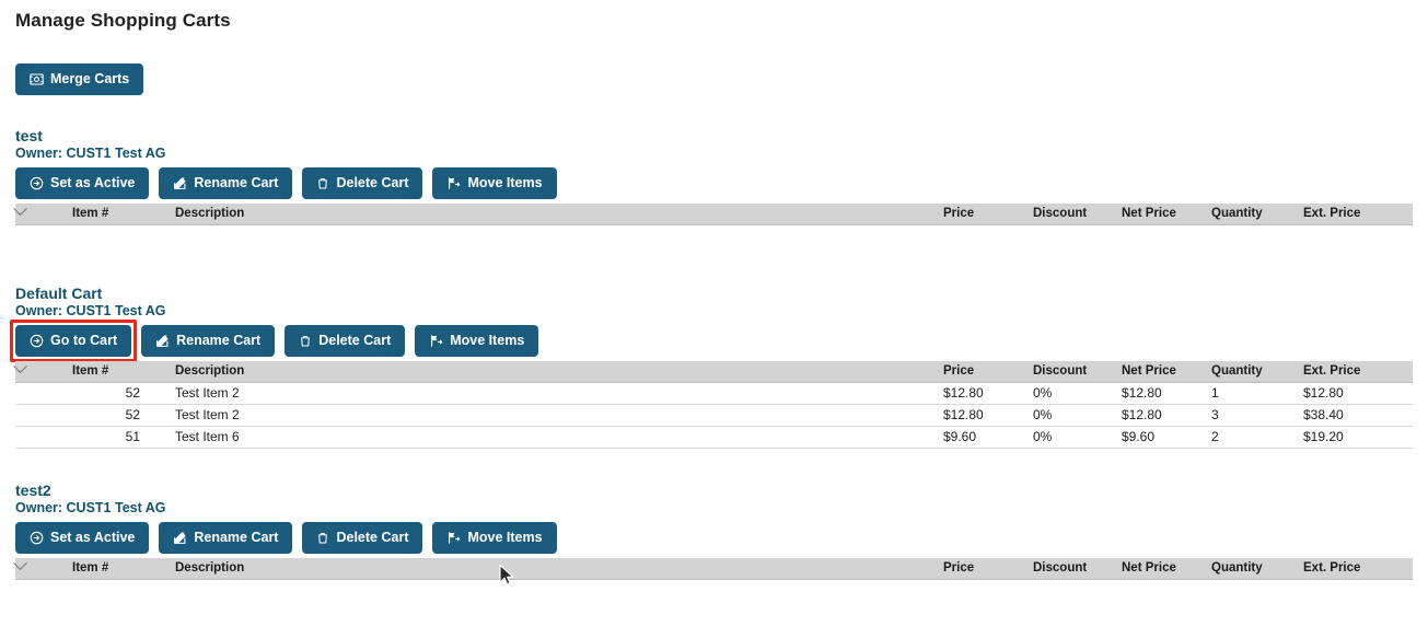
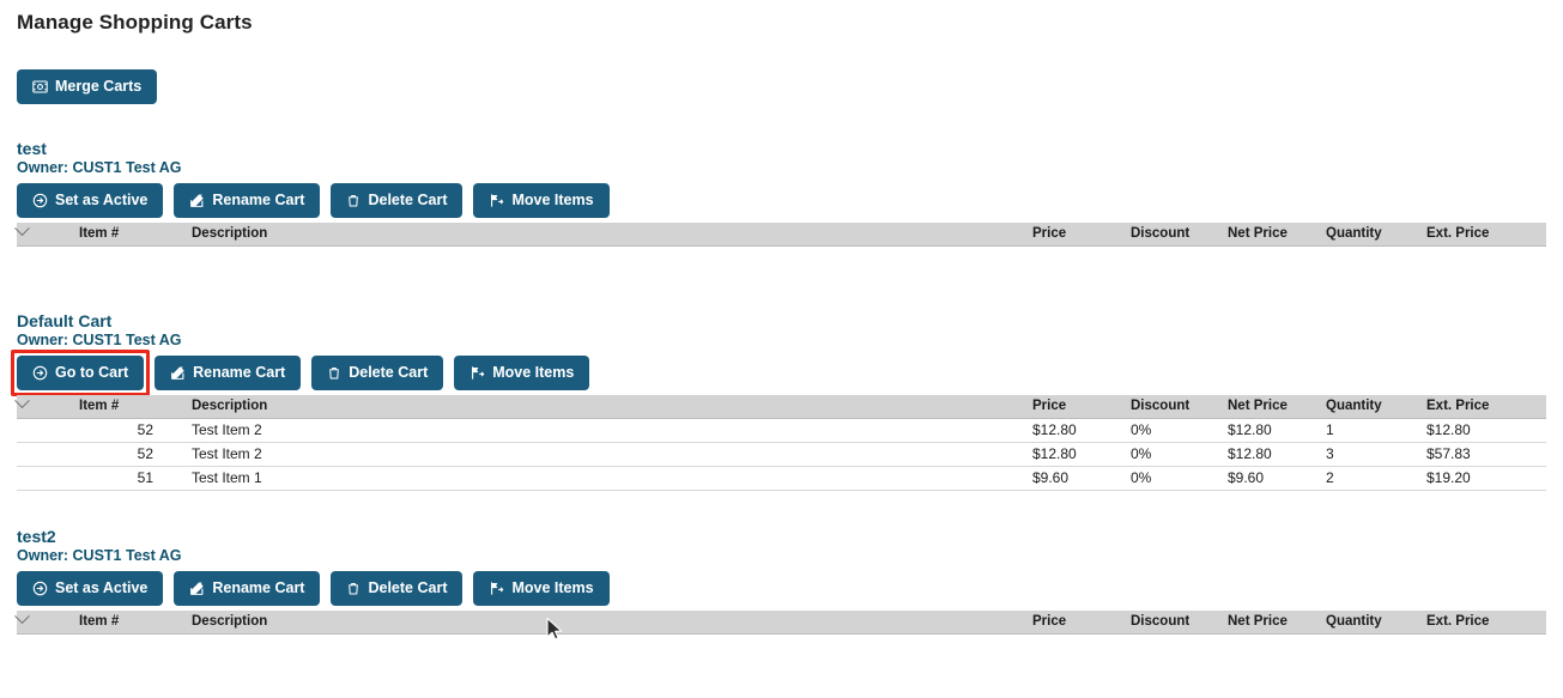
  Manage Shopping Carts
  Merge Carts
  test
  Owner: CUST1 Test AG
  Set as Active
  Rename Cart
  Delete Cart
  Move Items
  	Item #	Description	Price	Discount	Net Price	Quantity	Ext. Price
  Default Cart
  Owner: CUST1 Test AG
  Go to Cart
  Rename Cart
  Delete Cart
  Move Items
  	Item #	Description	Price	Discount	Net Price	Quantity	Ext. Price
  	52	Test Item 2	$12.80	0%	$12.80	1	$12.80
- 	52	Test Item 2	$12.80	0%	$12.80	3	$38.40
+ 	52	Test Item 2	$12.80	0%	$12.80	3	$57.83
- 	51	Test Item 6	$9.60	0%	$9.60	2	$19.20
+ 	51	Test Item 1	$9.60	0%	$9.60	2	$19.20
  test2
  Owner: CUST1 Test AG
  Set as Active
  Rename Cart
  Delete Cart
  Move Items
  	Item #	Description	Price	Discount	Net Price	Quantity	Ext. Price
